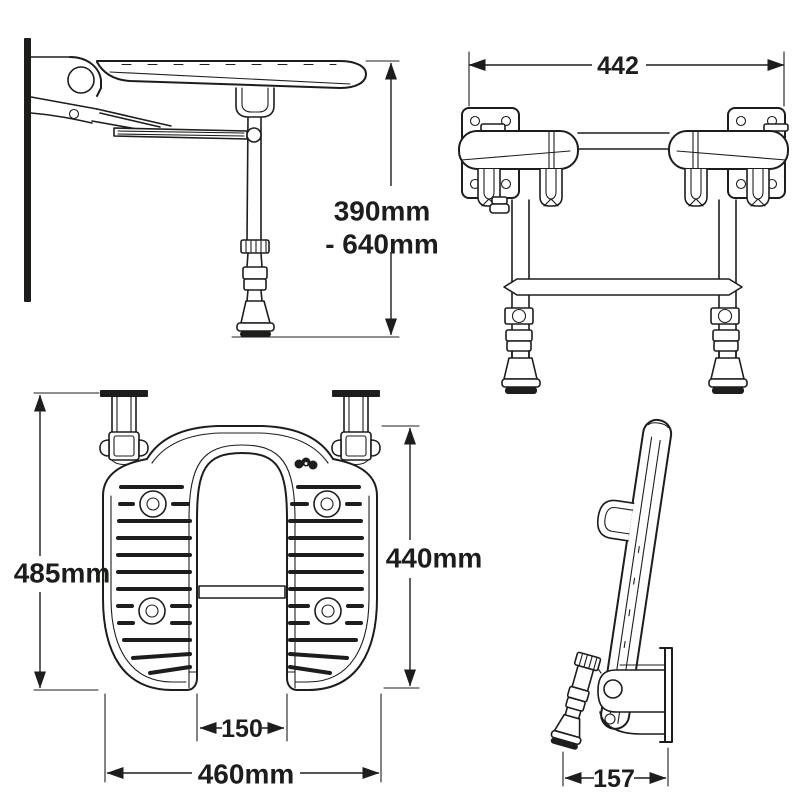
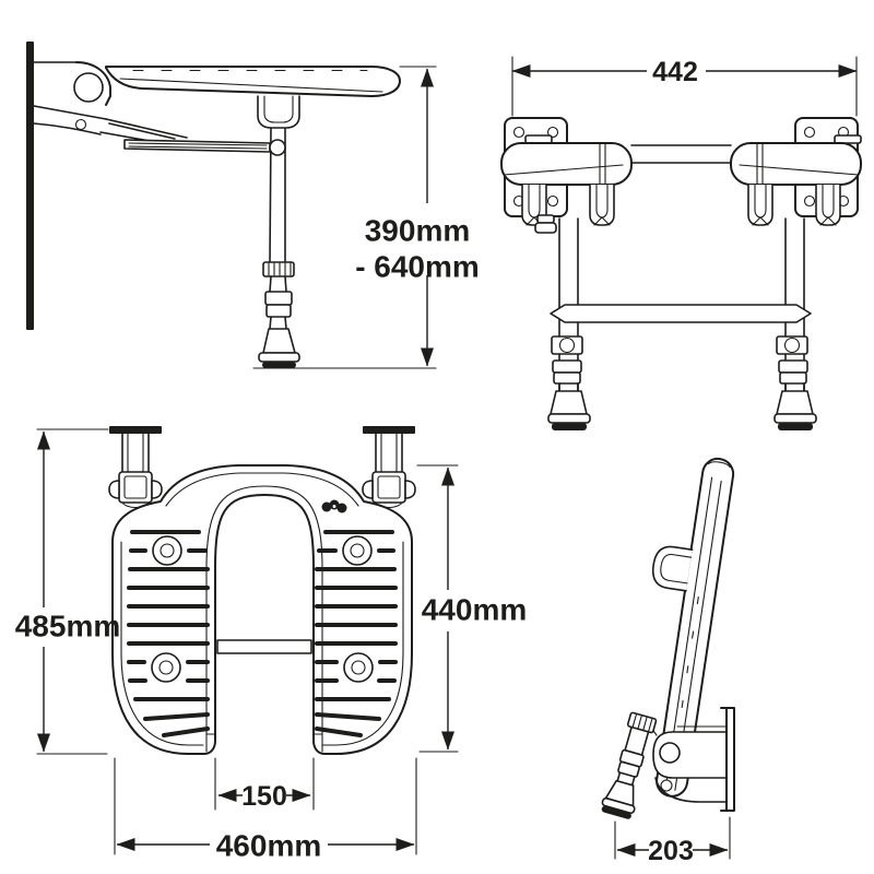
  390mm
  - 640mm
  442
  485mm
  440mm
  150
  460mm
- 157
+ 203
